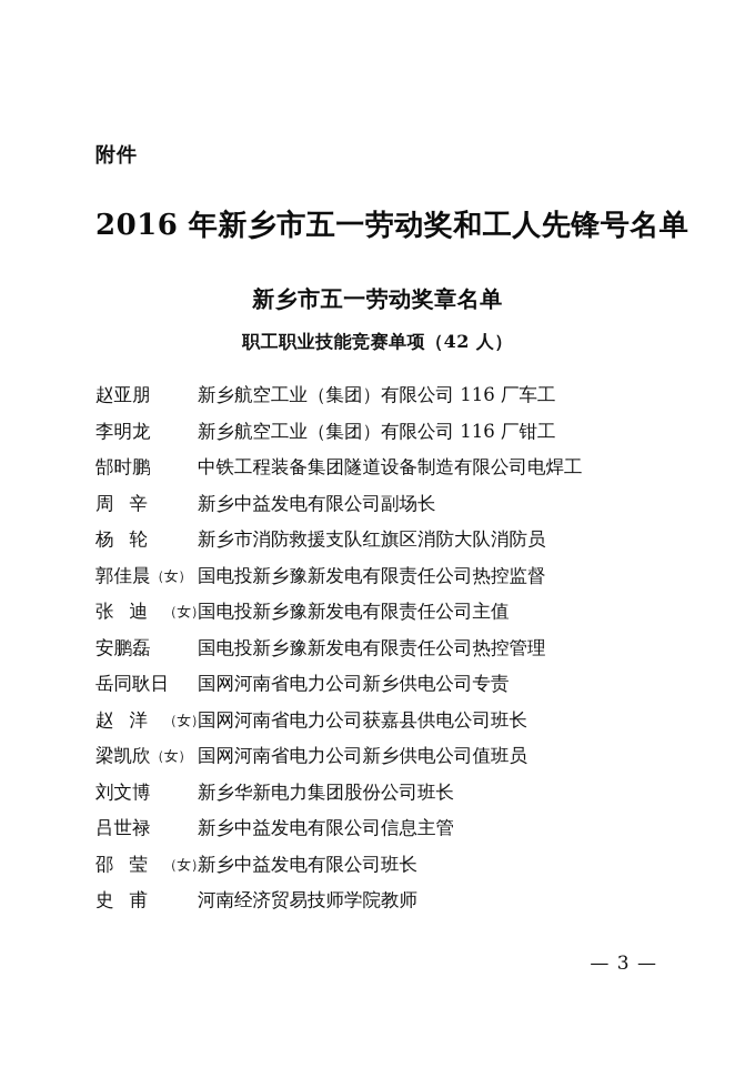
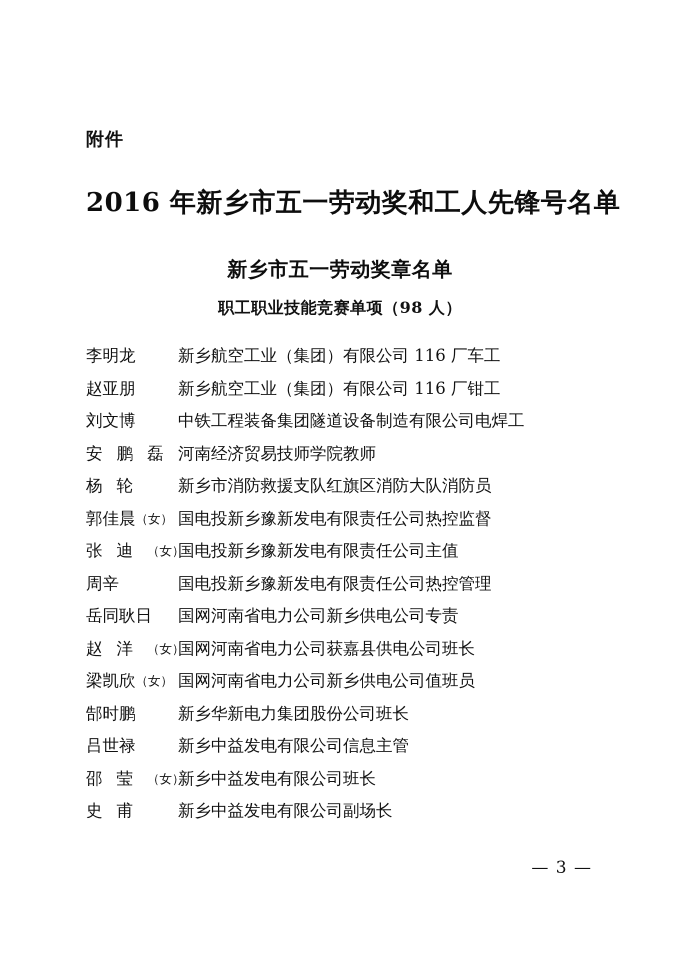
  附件
  2016 年新乡市五一劳动奖和工人先锋号名单
  新乡市五一劳动奖章名单
- 职工职业技能竞赛单项（42 人）
+ 职工职业技能竞赛单项（98 人）
- 赵亚朋
+ 李明龙
  新乡航空工业（集团）有限公司 116 厂车工
- 李明龙
+ 赵亚朋
  新乡航空工业（集团）有限公司 116 厂钳工
- 郜时鹏
+ 刘文博
  中铁工程装备集团隧道设备制造有限公司电焊工
- 周辛
+ 安鹏磊
- 新乡中益发电有限公司副场长
+ 河南经济贸易技师学院教师
  杨轮
  新乡市消防救援支队红旗区消防大队消防员
  郭佳晨（女）
  国电投新乡豫新发电有限责任公司热控监督
  张迪（女）
  国电投新乡豫新发电有限责任公司主值
- 安鹏磊
+ 周辛
  国电投新乡豫新发电有限责任公司热控管理
  岳同耿日
  国网河南省电力公司新乡供电公司专责
  赵洋（女）
  国网河南省电力公司获嘉县供电公司班长
  梁凯欣（女）
  国网河南省电力公司新乡供电公司值班员
- 刘文博
+ 郜时鹏
  新乡华新电力集团股份公司班长
  吕世禄
  新乡中益发电有限公司信息主管
  邵莹（女）
  新乡中益发电有限公司班长
  史甫
- 河南经济贸易技师学院教师
+ 新乡中益发电有限公司副场长
  — 3 —
